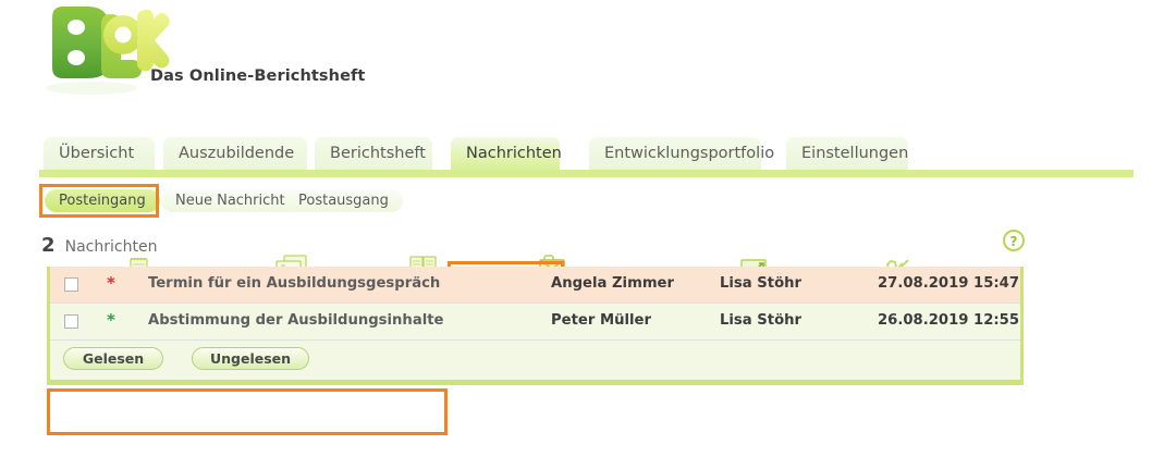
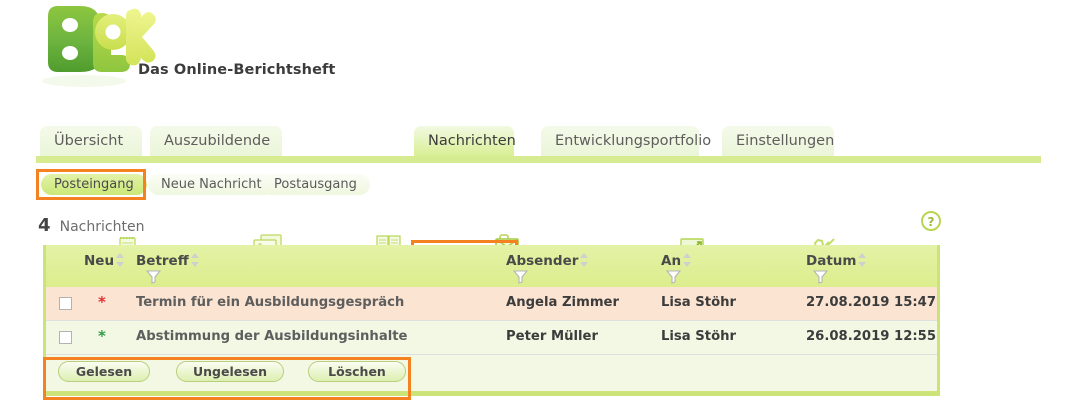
  Das Online-Berichtsheft
  Übersicht
  Auszubildende
- Berichtsheft
  Nachrichten
  Entwicklungsportfolio
  Einstellungen
  Posteingang
  Neue Nachricht
  Postausgang
- 2 Nachrichten
+ 4 Nachrichten
  ?
+ Neu
+ Betreff
+ Absender
+ An
+ Datum
  *
  Termin für ein Ausbildungsgespräch
  Angela Zimmer
  Lisa Stöhr
  27.08.2019 15:47
  *
  Abstimmung der Ausbildungsinhalte
  Peter Müller
  Lisa Stöhr
  26.08.2019 12:55
  Gelesen
  Ungelesen
+ Löschen
